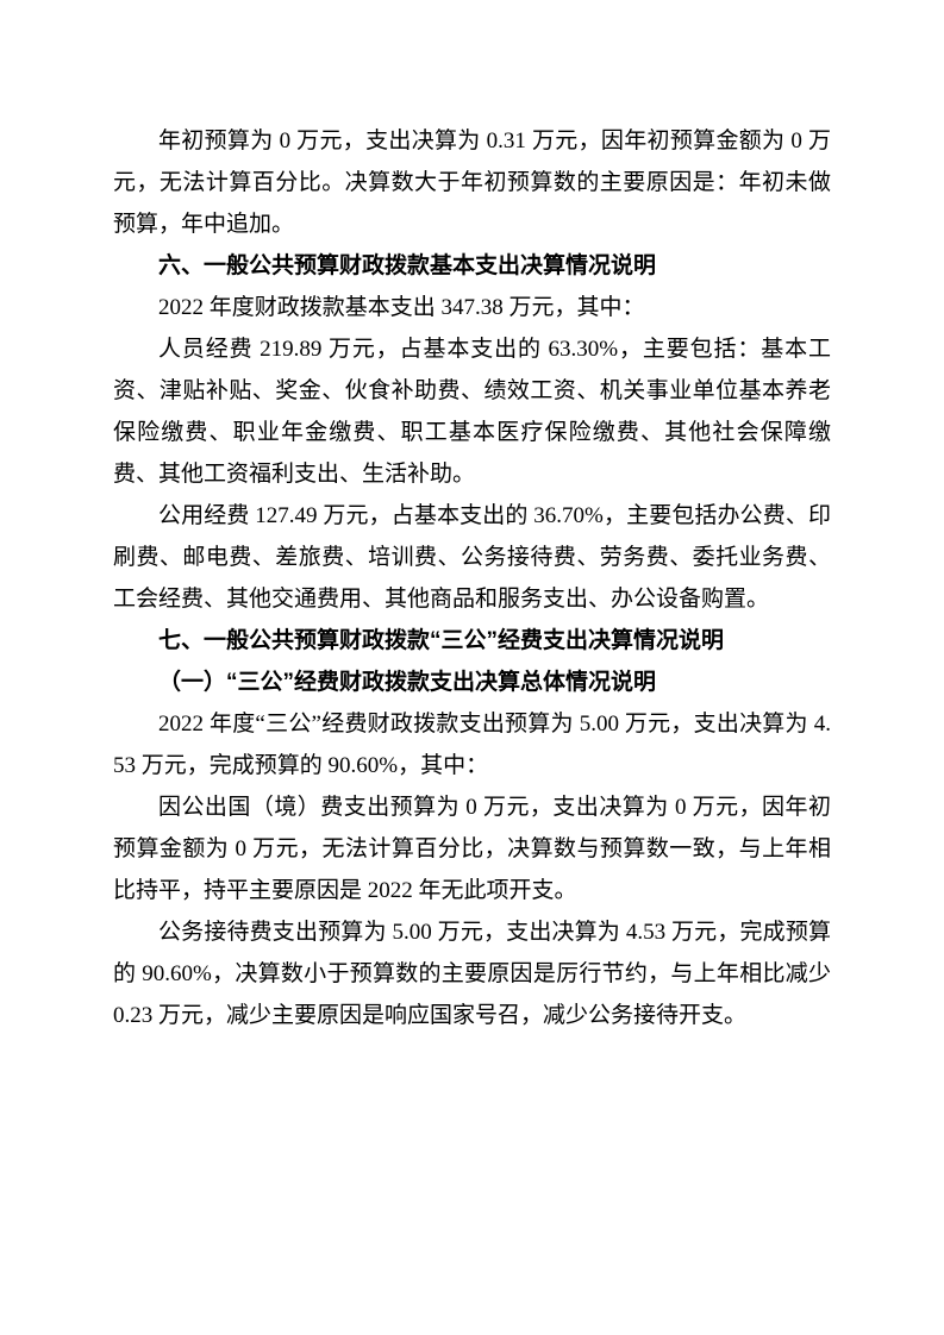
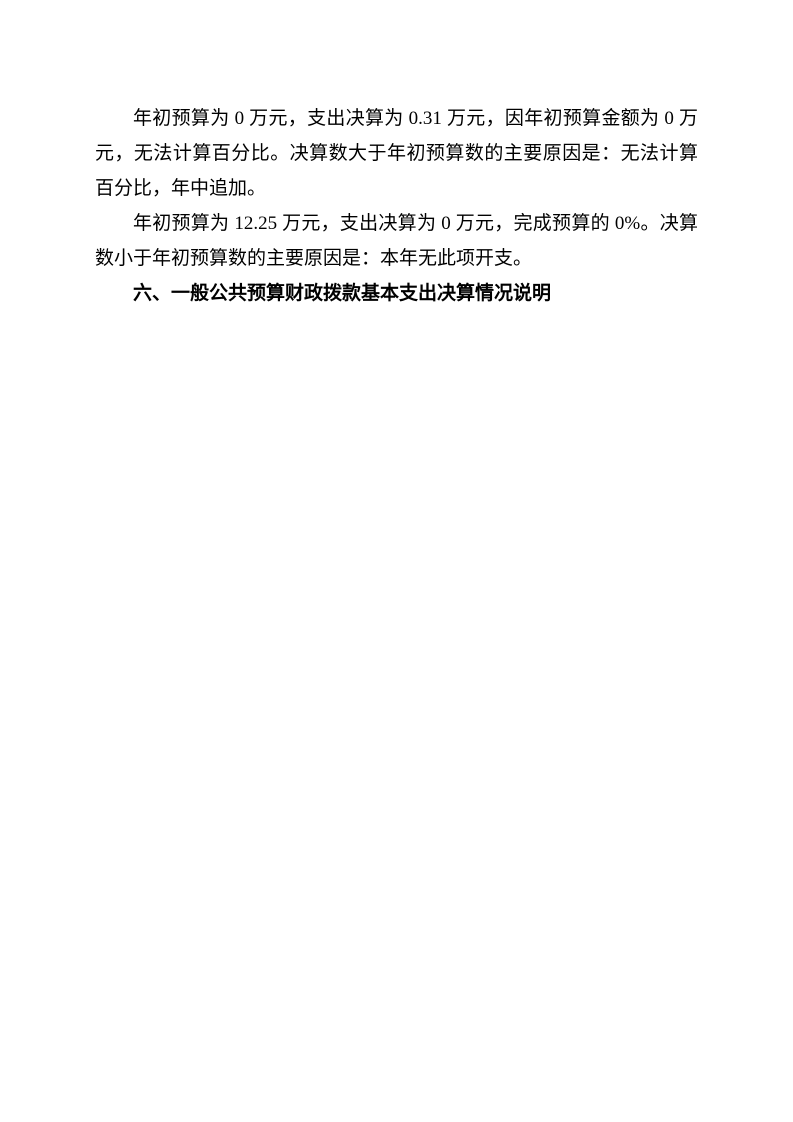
- 年初预算为 0 万元，支出决算为 0.31 万元，因年初预算金额为 0 万元，无法计算百分比。决算数大于年初预算数的主要原因是：年初未做预算，年中追加。
+ 年初预算为 0 万元，支出决算为 0.31 万元，因年初预算金额为 0 万元，无法计算百分比。决算数大于年初预算数的主要原因是：无法计算百分比，年中追加。
+ 年初预算为 12.25 万元，支出决算为 0 万元，完成预算的 0%。决算数小于年初预算数的主要原因是：本年无此项开支。
  六、一般公共预算财政拨款基本支出决算情况说明
- 2022 年度财政拨款基本支出 347.38 万元，其中：
- 人员经费 219.89 万元，占基本支出的 63.30%，主要包括：基本工资、津贴补贴、奖金、伙食补助费、绩效工资、机关事业单位基本养老保险缴费、职业年金缴费、职工基本医疗保险缴费、其他社会保障缴费、其他工资福利支出、生活补助。
- 公用经费 127.49 万元，占基本支出的 36.70%，主要包括办公费、印刷费、邮电费、差旅费、培训费、公务接待费、劳务费、委托业务费、工会经费、其他交通费用、其他商品和服务支出、办公设备购置。
- 七、一般公共预算财政拨款“三公”经费支出决算情况说明
- （一）“三公”经费财政拨款支出决算总体情况说明
- 2022 年度“三公”经费财政拨款支出预算为 5.00 万元，支出决算为 4.53 万元，完成预算的 90.60%，其中：
- 因公出国（境）费支出预算为 0 万元，支出决算为 0 万元，因年初预算金额为 0 万元，无法计算百分比，决算数与预算数一致，与上年相比持平，持平主要原因是 2022 年无此项开支。
- 公务接待费支出预算为 5.00 万元，支出决算为 4.53 万元，完成预算的 90.60%，决算数小于预算数的主要原因是厉行节约，与上年相比减少 0.23 万元，减少主要原因是响应国家号召，减少公务接待开支。
